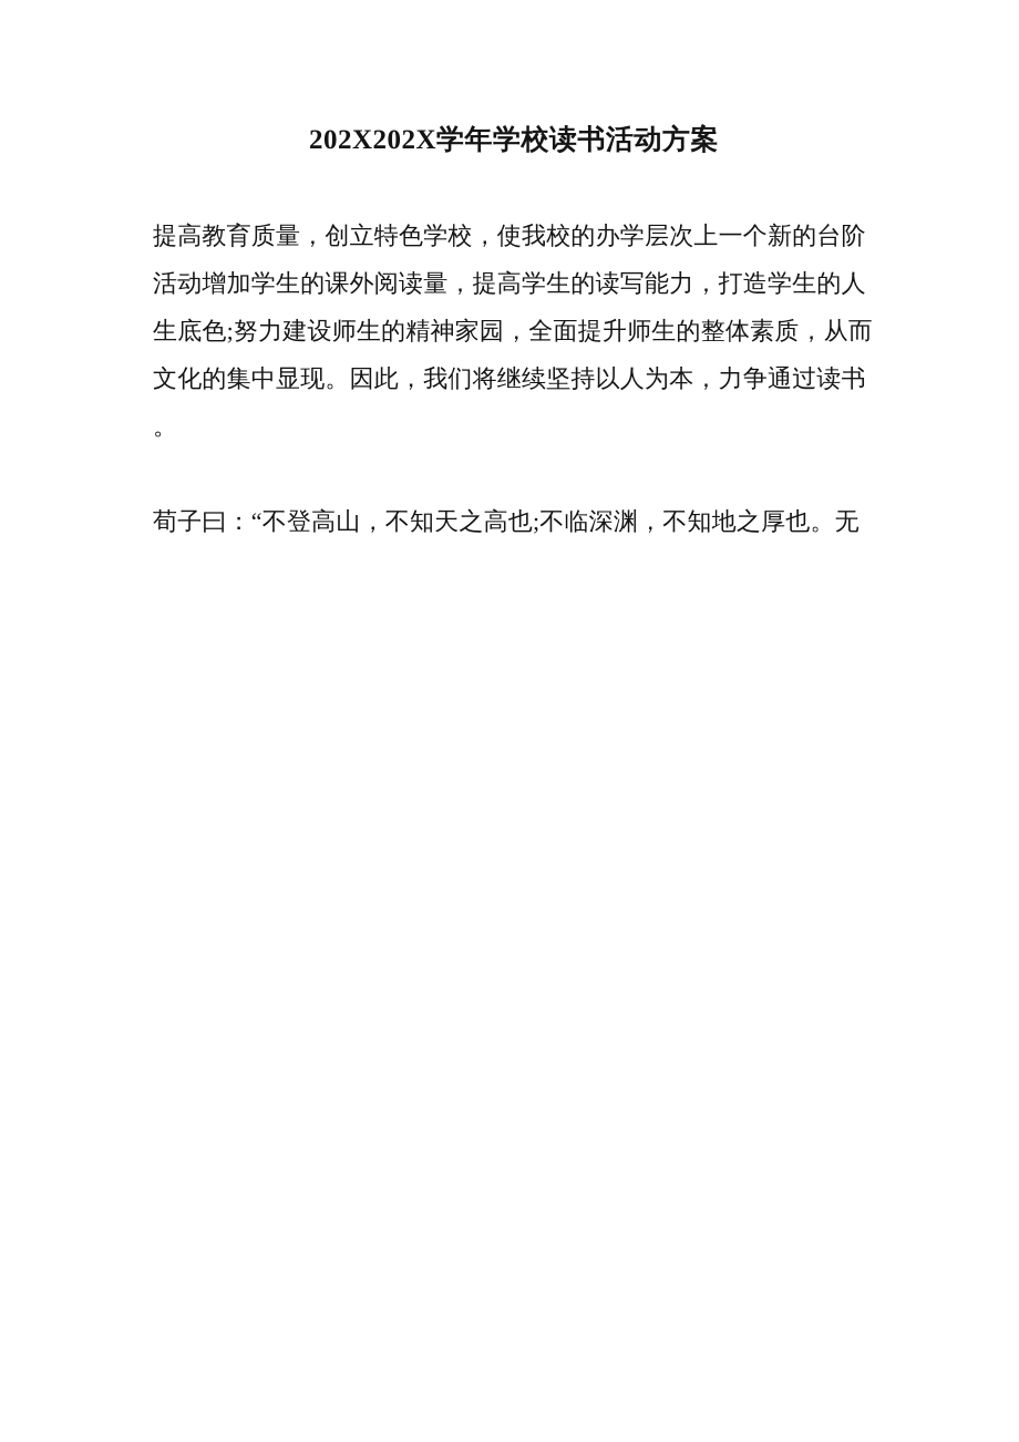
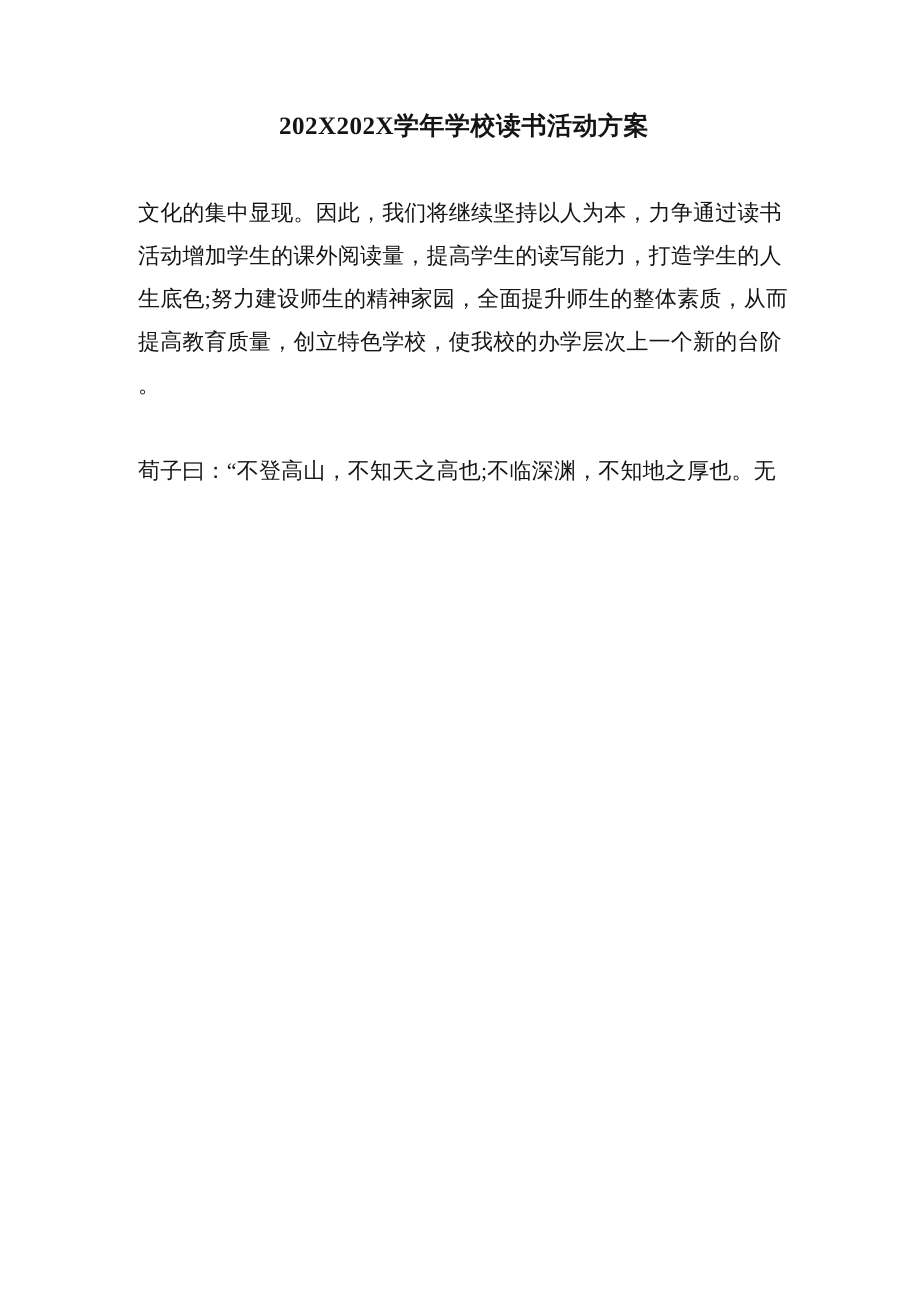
  202X202X学年学校读书活动方案
- 提高教育质量，创立特色学校，使我校的办学层次上一个新的台阶
+ 文化的集中显现。因此，我们将继续坚持以人为本，力争通过读书
  活动增加学生的课外阅读量，提高学生的读写能力，打造学生的人
  生底色;努力建设师生的精神家园，全面提升师生的整体素质，从而
- 文化的集中显现。因此，我们将继续坚持以人为本，力争通过读书
+ 提高教育质量，创立特色学校，使我校的办学层次上一个新的台阶
  。
  荀子曰：“不登高山，不知天之高也;不临深渊，不知地之厚也。无
